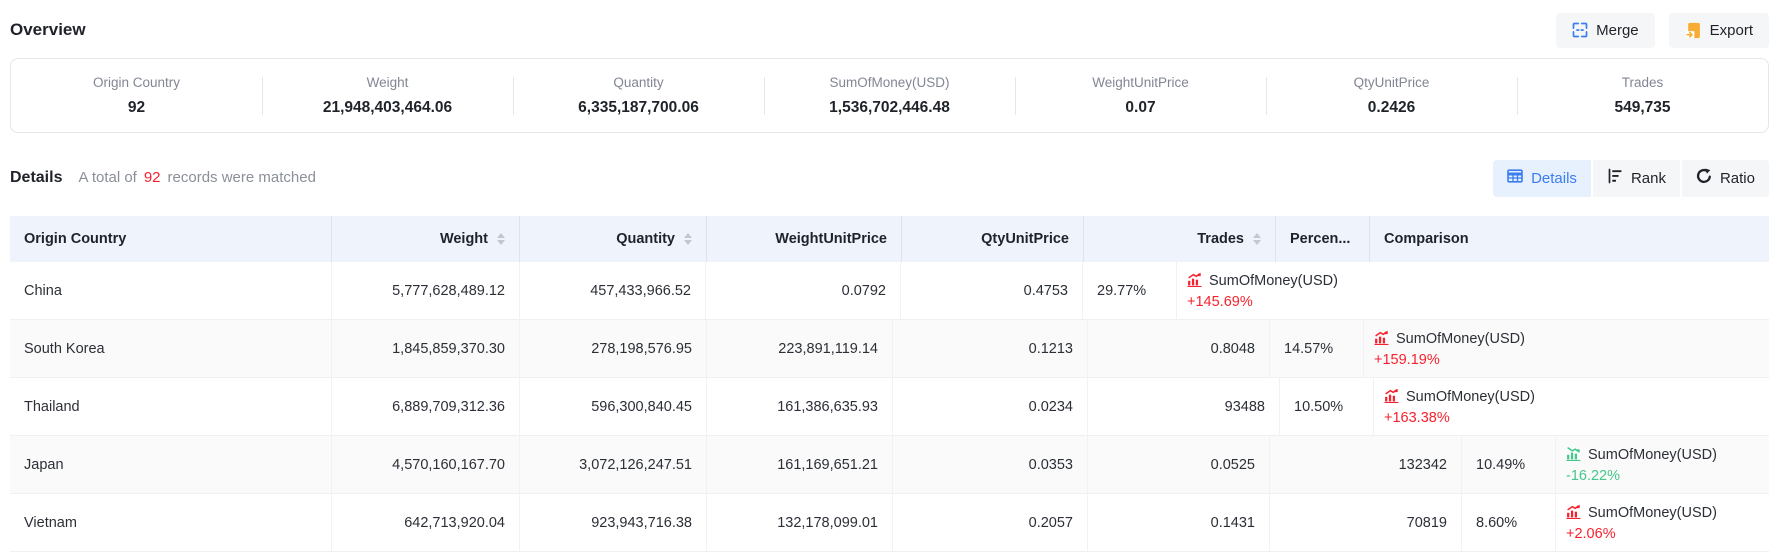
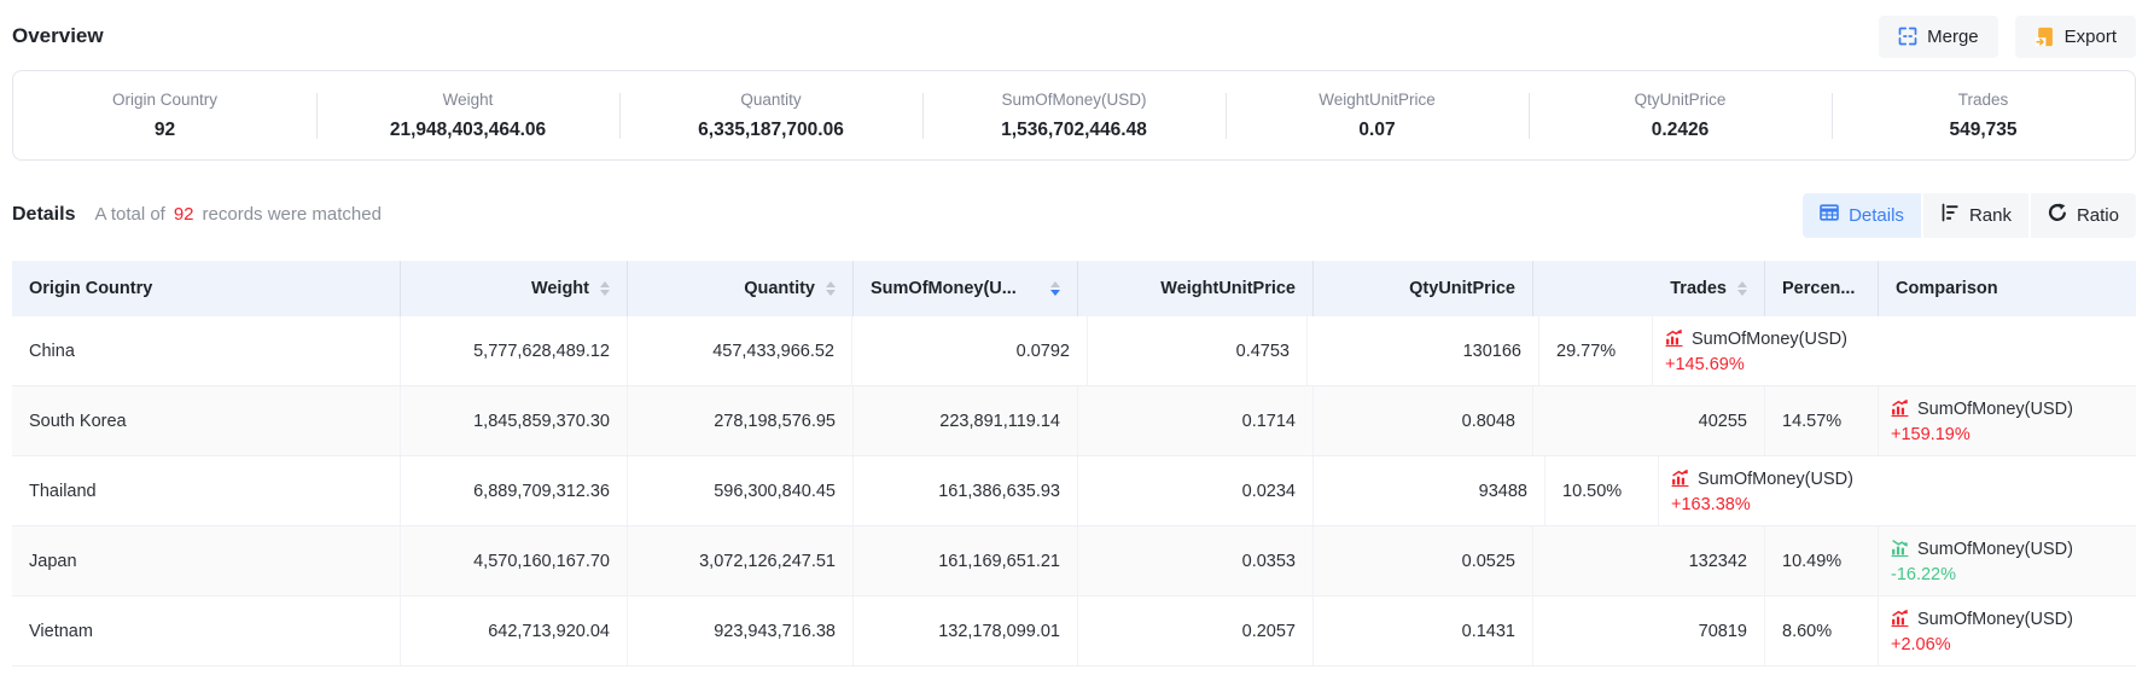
  Overview
  Merge
  Export
  Origin Country
  92
  Weight
  21,948,403,464.06
  Quantity
  6,335,187,700.06
  SumOfMoney(USD)
  1,536,702,446.48
  WeightUnitPrice
  0.07
  QtyUnitPrice
  0.2426
  Trades
  549,735
  Details
  A total of 92 records were matched
  Details
  Rank
  Ratio
  Origin Country
  Weight
  Quantity
+ SumOfMoney(U...
  WeightUnitPrice
  QtyUnitPrice
  Trades
  Percen...
  Comparison
  China
  5,777,628,489.12
  457,433,966.52
  0.0792
  0.4753
+ 130166
  29.77%
  SumOfMoney(USD)
  +145.69%
  South Korea
  1,845,859,370.30
  278,198,576.95
  223,891,119.14
- 0.1213
+ 0.1714
  0.8048
+ 40255
  14.57%
  SumOfMoney(USD)
  +159.19%
  Thailand
  6,889,709,312.36
  596,300,840.45
  161,386,635.93
  0.0234
  93488
  10.50%
  SumOfMoney(USD)
  +163.38%
  Japan
  4,570,160,167.70
  3,072,126,247.51
  161,169,651.21
  0.0353
  0.0525
  132342
  10.49%
  SumOfMoney(USD)
  -16.22%
  Vietnam
  642,713,920.04
  923,943,716.38
  132,178,099.01
  0.2057
  0.1431
  70819
  8.60%
  SumOfMoney(USD)
  +2.06%
